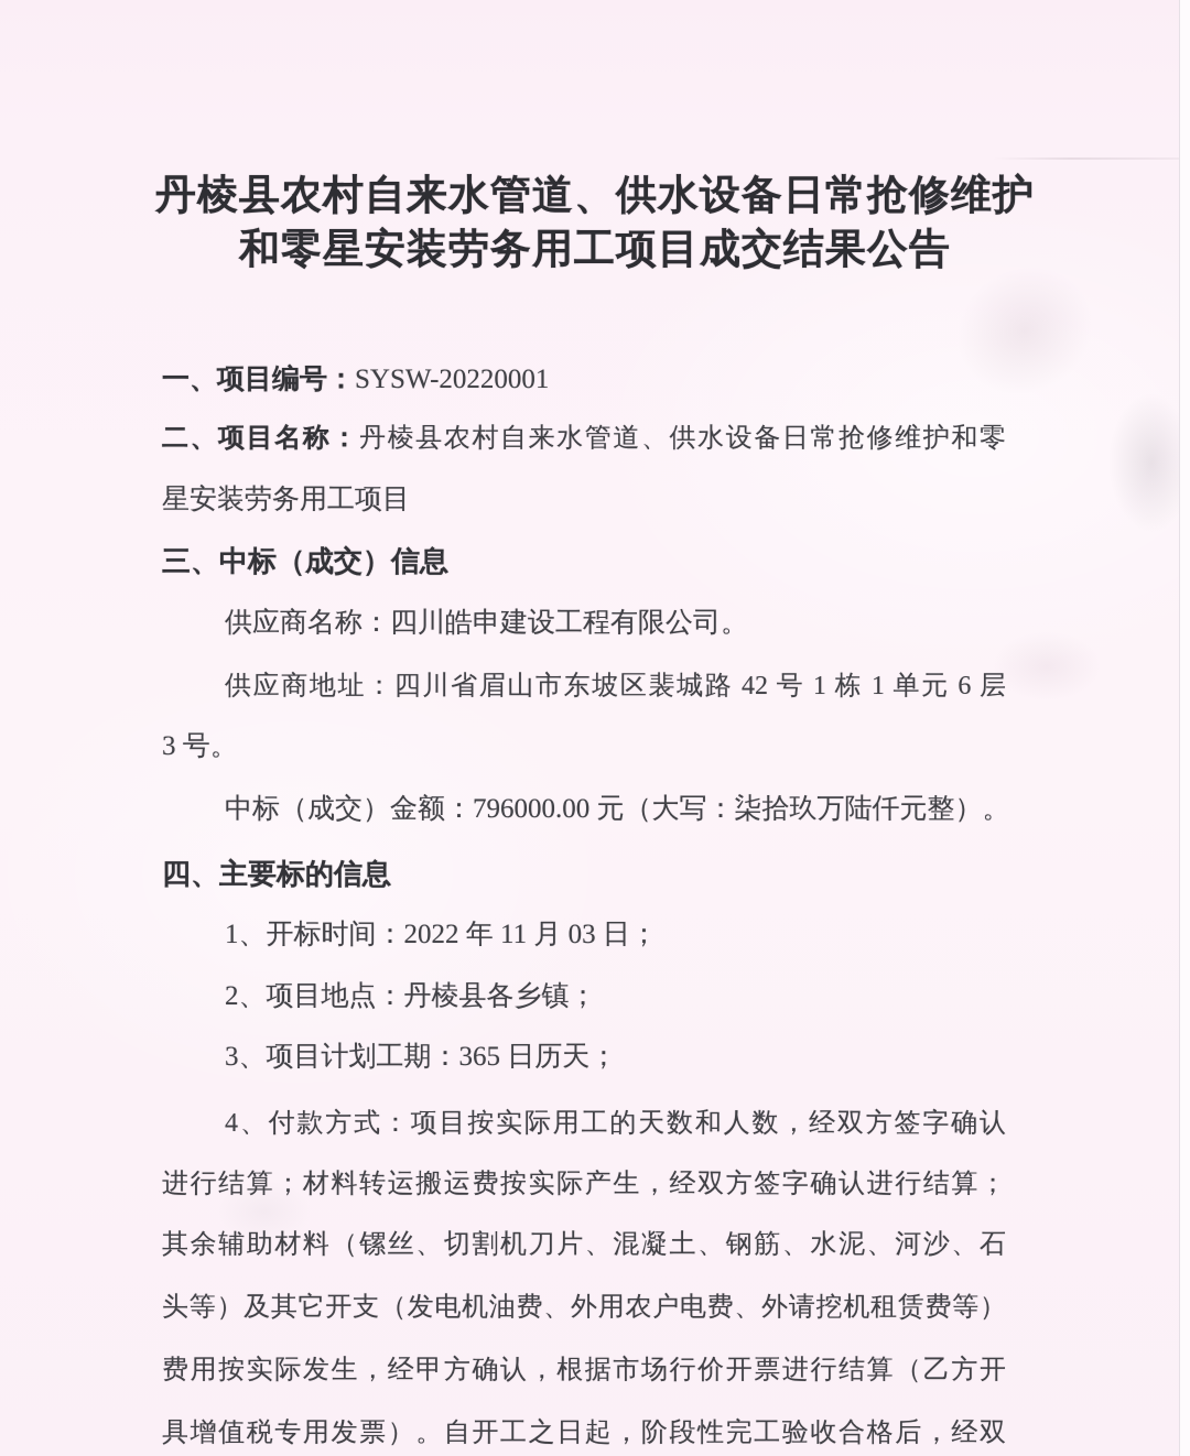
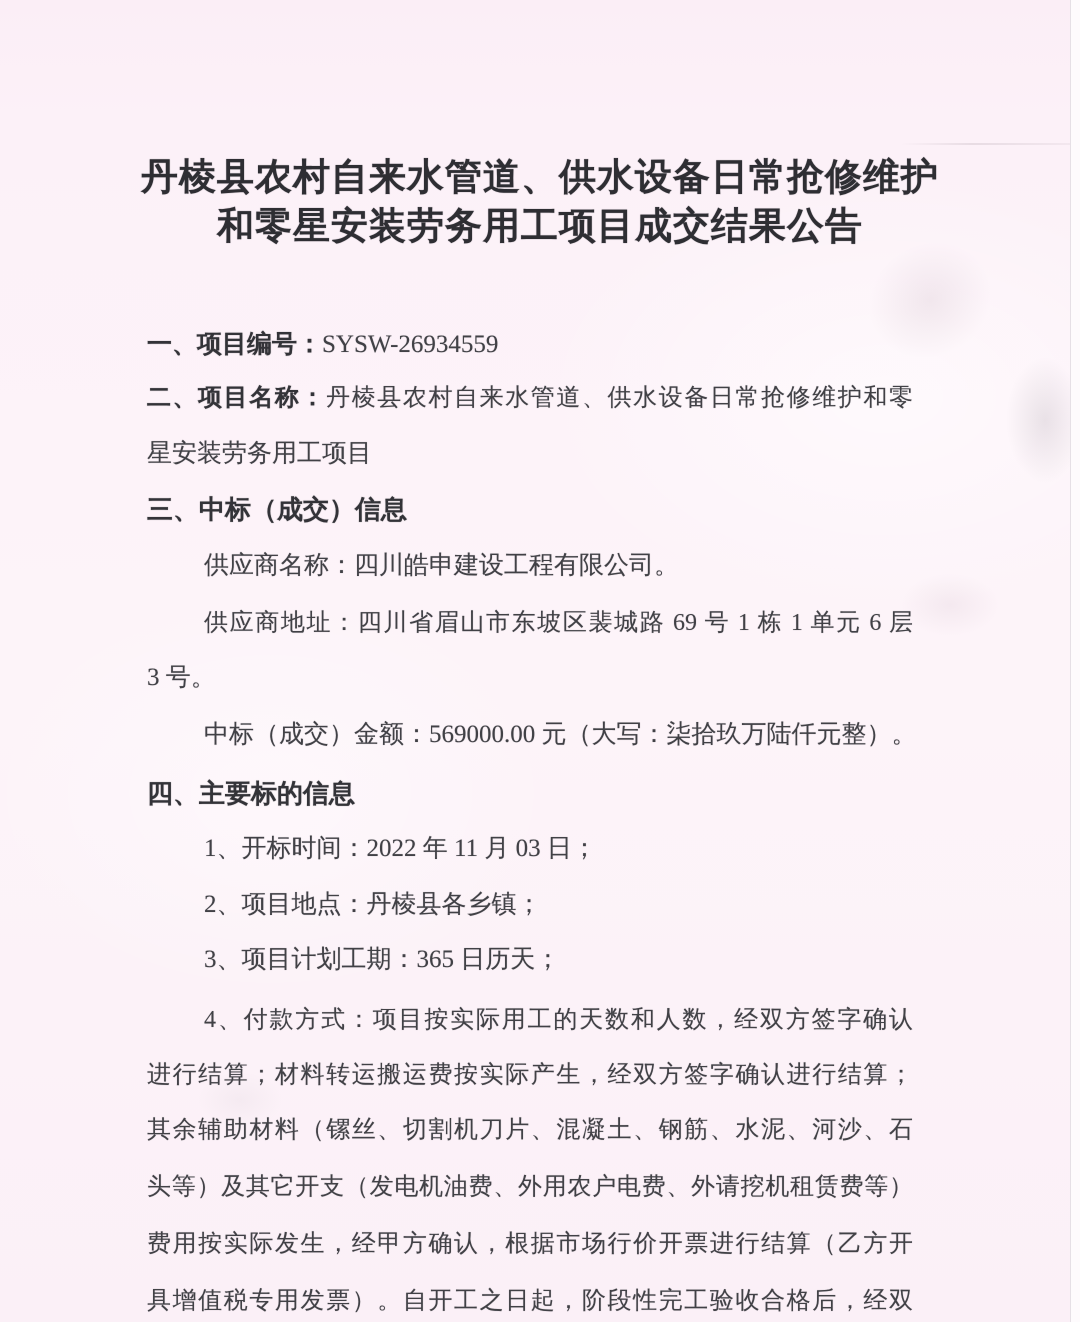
  丹棱县农村自来水管道、供水设备日常抢修维护
  和零星安装劳务用工项目成交结果公告
- 一、项目编号：SYSW-20220001
+ 一、项目编号：SYSW-26934559
  二、项目名称：丹棱县农村自来水管道、供水设备日常抢修维护和零
  星安装劳务用工项目
  三、中标（成交）信息
  供应商名称：四川皓申建设工程有限公司。
- 供应商地址：四川省眉山市东坡区裴城路 42 号 1 栋 1 单元 6 层
+ 供应商地址：四川省眉山市东坡区裴城路 69 号 1 栋 1 单元 6 层
  3 号。
- 中标（成交）金额：796000.00 元（大写：柒拾玖万陆仟元整）。
+ 中标（成交）金额：569000.00 元（大写：柒拾玖万陆仟元整）。
  四、主要标的信息
  1、开标时间：2022 年 11 月 03 日；
  2、项目地点：丹棱县各乡镇；
  3、项目计划工期：365 日历天；
  4、付款方式：项目按实际用工的天数和人数，经双方签字确认
  进行结算；材料转运搬运费按实际产生，经双方签字确认进行结算；
  其余辅助材料（镙丝、切割机刀片、混凝土、钢筋、水泥、河沙、石
  头等）及其它开支（发电机油费、外用农户电费、外请挖机租赁费等）
  费用按实际发生，经甲方确认，根据市场行价开票进行结算（乙方开
  具增值税专用发票）。自开工之日起，阶段性完工验收合格后，经双
